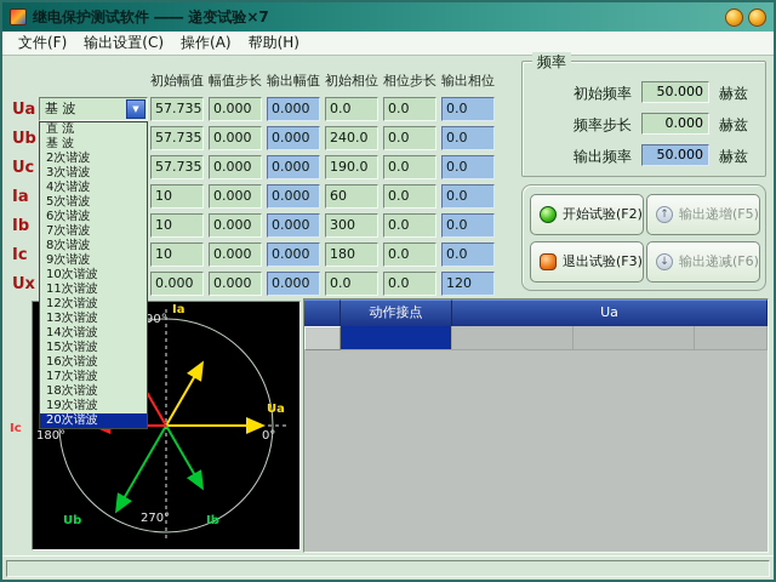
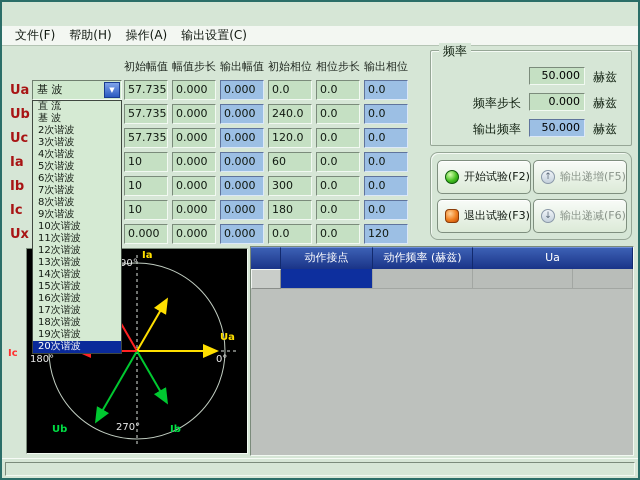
- 继电保护测试软件 ―― 递变试验×7
  文件(F)
- 输出设置(C)
+ 帮助(H)
  操作(A)
- 帮助(H)
+ 输出设置(C)
  初始幅值
  幅值步长
  输出幅值
  初始相位
  相位步长
  输出相位
  Ua
  Ub
  Uc
  Ia
  Ib
  Ic
  Ux
  57.735
  0.000
  0.000
  0.0
  0.0
  0.0
  57.735
  0.000
  0.000
  240.0
  0.0
  0.0
  57.735
  0.000
  0.000
- 190.0
+ 120.0
  0.0
  0.0
  10
  0.000
  0.000
  60
  0.0
  0.0
  10
  0.000
  0.000
  300
  0.0
  0.0
  10
  0.000
  0.000
  180
  0.0
  0.0
  0.000
  0.000
  0.000
  0.0
  0.0
  120
  90°
  270°
  0°
  180°
  Ia
  Ua
  Ub
  Ib
  Ic
  基 波
  ▼
  直 流
  基 波
  2次谐波
  3次谐波
  4次谐波
  5次谐波
  6次谐波
  7次谐波
  8次谐波
  9次谐波
  10次谐波
  11次谐波
  12次谐波
  13次谐波
  14次谐波
  15次谐波
  16次谐波
  17次谐波
  18次谐波
  19次谐波
  20次谐波
  频率
- 初始频率
  50.000
  赫兹
  频率步长
  0.000
  赫兹
  输出频率
  50.000
  赫兹
  开始试验(F2)
  ↑
  输出递增(F5)
  退出试验(F3)
  ↓
  输出递减(F6)
  动作接点
+ 动作频率 (赫兹)
  Ua
